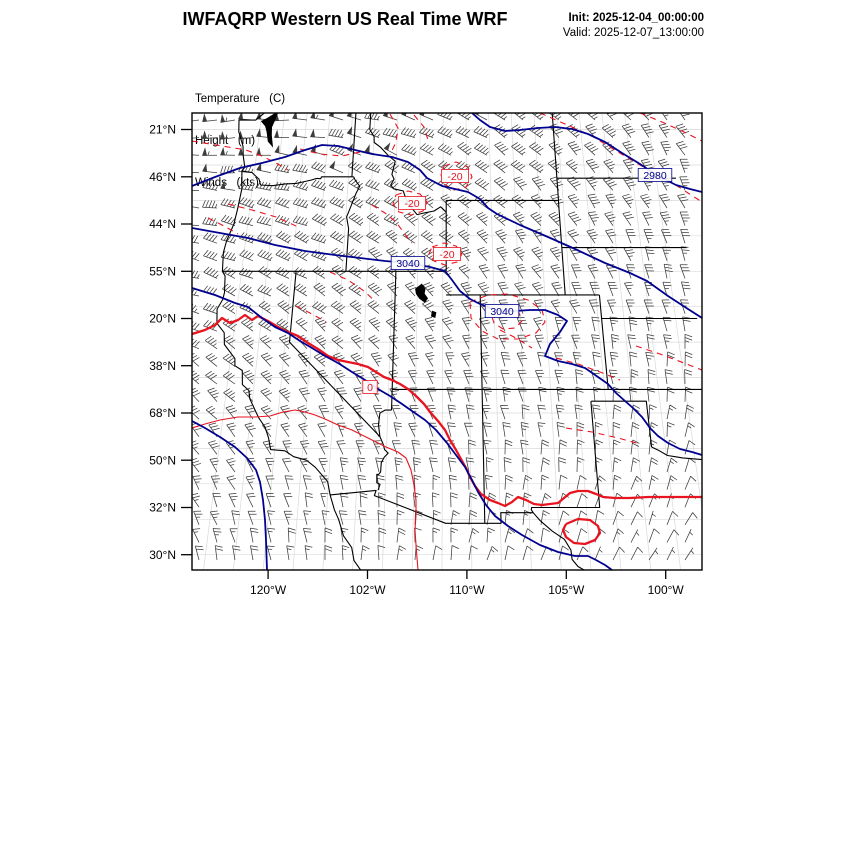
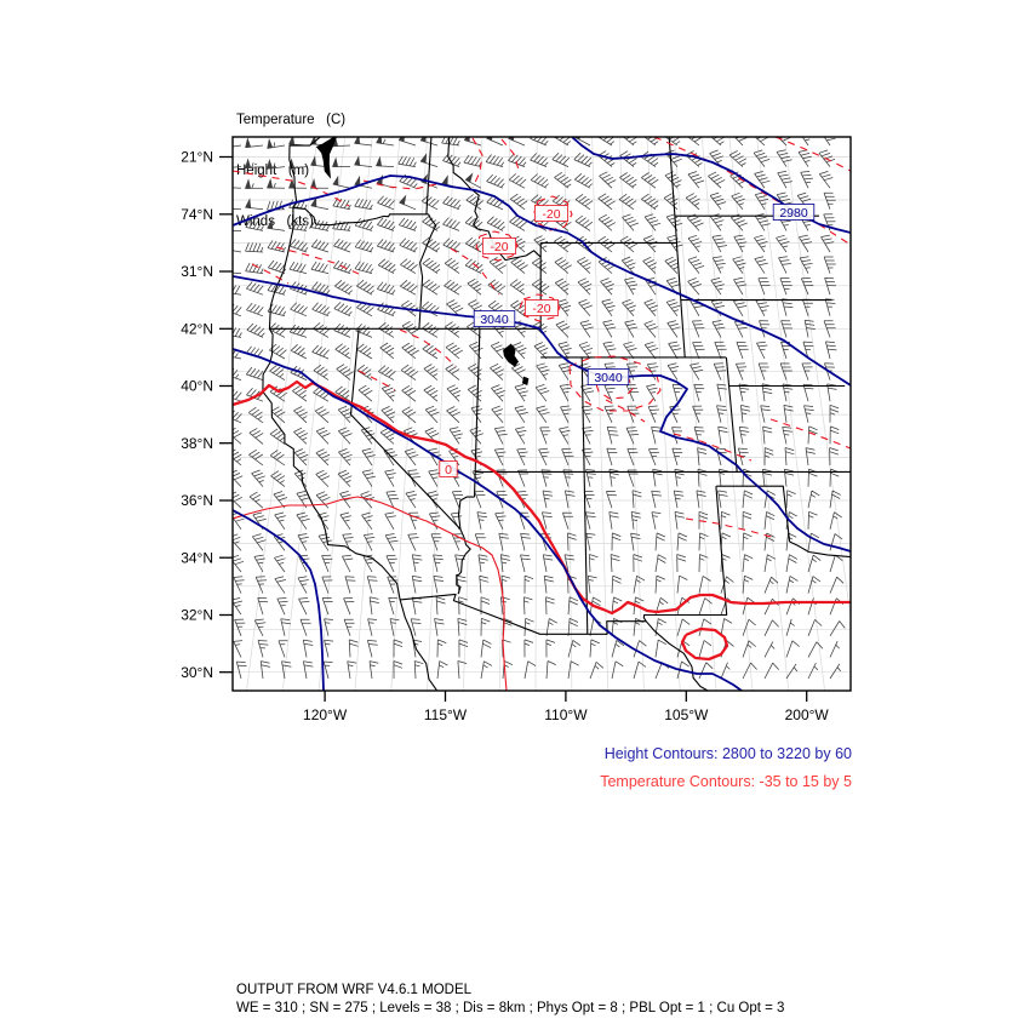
- IWFAQRP Western US Real Time WRF
- Init: 2025-12-04_00:00:00
- Valid: 2025-12-07_13:00:00
  Temperature (C)
  Height (m)
  ind (kts)
  3040
  3040
  2980
  -20
  -20
  -20
  0
  21°N
- 46°N
+ 74°N
- 44°N
+ 31°N
- 55°N
+ 42°N
- 20°N
+ 40°N
  38°N
- 68°N
+ 36°N
- 50°N
+ 34°N
  32°N
  30°N
  120°W
- 102°W
+ 115°W
  110°W
  105°W
- 100°W
+ 200°W
+ Height Contours: 2800 to 3220 by 60
+ Temperature Contours: -35 to 15 by 5
+ OUTPUT FROM WRF V4.6.1 MODEL
+ WE = 310 ; SN = 275 ; Levels = 38 ; Dis = 8km ; Phys Opt = 8 ; PBL Opt = 1 ; Cu Opt = 3
